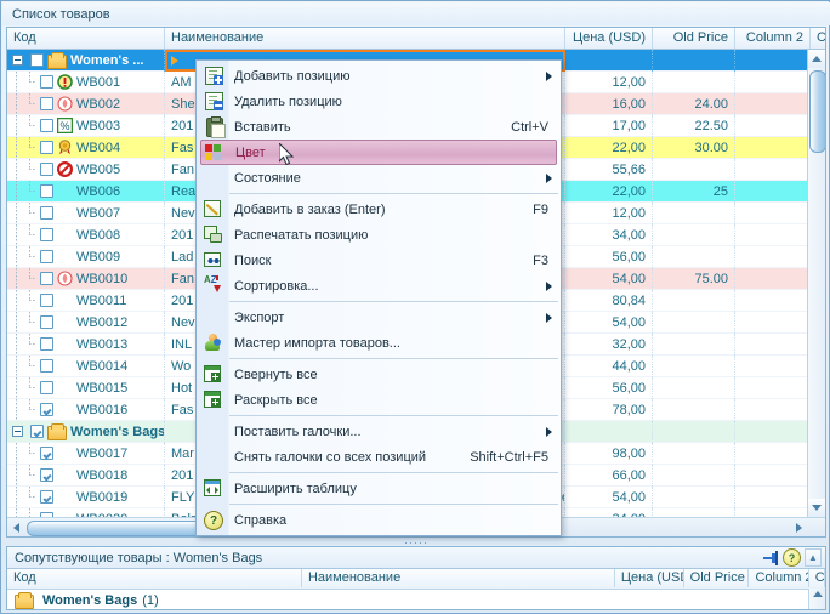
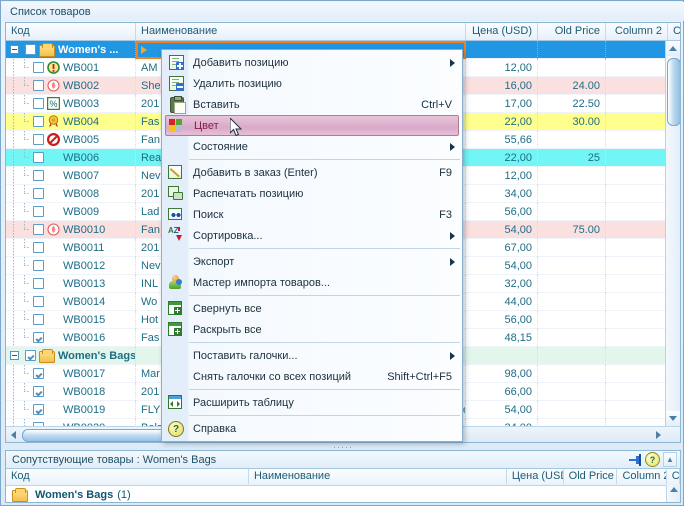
  Список товаров
  Код
  Наименование
  Цена (USD)
  Old Price
  Column 2
  Women's ...
  WB001
  AM
  12,00
  WB002
  She
  16,00
  24.00
  %
  WB003
  201
  17,00
  22.50
  WB004
  Fas
  22,00
  30.00
  WB005
  Fan
  55,66
  WB006
  Rea
  22,00
  25
  WB007
  Nev
  12,00
  WB008
  201
  34,00
  WB009
  Lad
  56,00
  WB0010
  Fan
  54,00
  75.00
  WB0011
  201
- 80,84
+ 67,00
  WB0012
  Nev
  54,00
  WB0013
  INL
  32,00
  WB0014
  Wo
  44,00
  WB0015
  Hot
  56,00
  WB0016
  Fas
- 78,00
+ 48,15
  Women's Bags
  WB0017
  Mar
  98,00
  WB0018
  201
  66,00
  WB0019
  54,00
  ·····
  Сопутствующие товары : Women's Bags
  ?
  ▲
  Код
  Наименование
  Цена (US
  Old Price
  Column 2
  C
  Women's Bags
  (1)
  Добавить позицию
  Удалить позицию
  Вставить
  Ctrl+V
  Цвет
  Состояние
  Добавить в заказ (Enter)
  F9
  Распечатать позицию
  Поиск
  F3
  AZ
  Сортировка...
  Экспорт
  Мастер импорта товаров...
  Свернуть все
  Раскрыть все
  Поставить галочки...
  Снять галочки со всех позиций
  Shift+Ctrl+F5
  Расширить таблицу
  ?
  Справка
